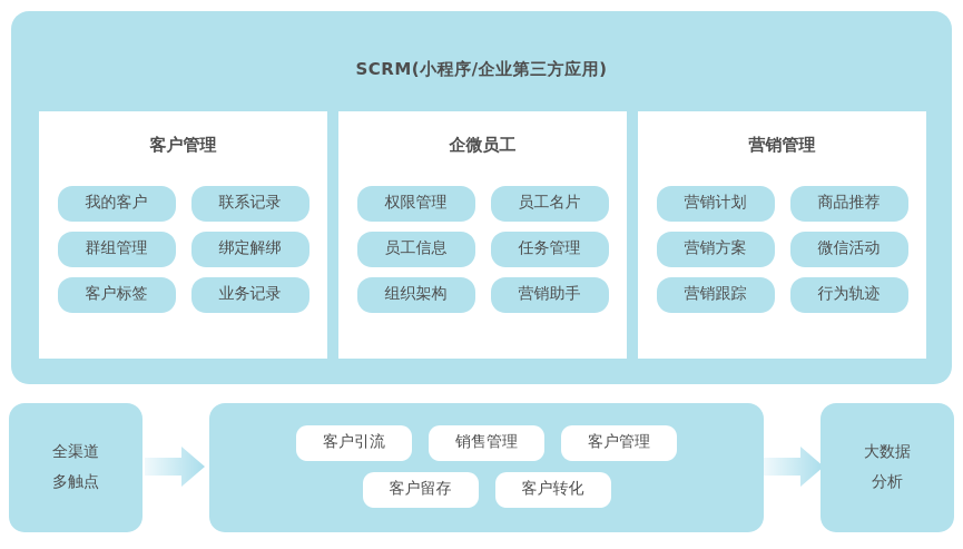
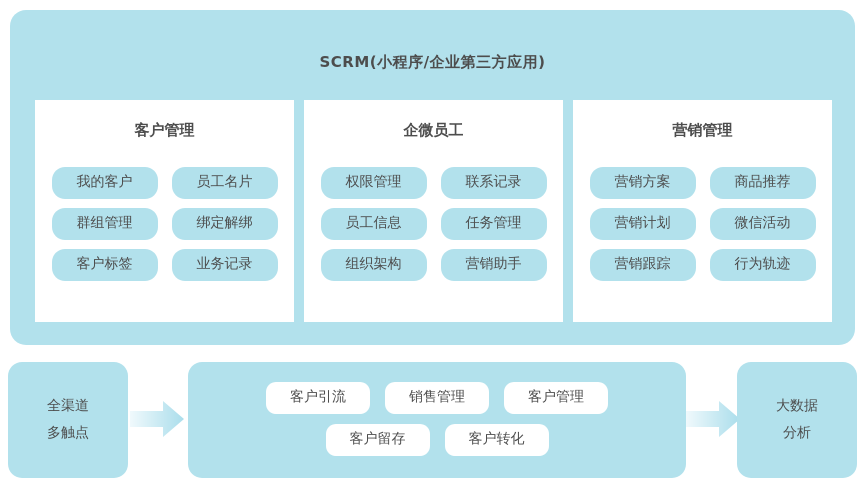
  SCRM(小程序/企业第三方应用)
  客户管理
  我的客户
- 联系记录
+ 员工名片
  群组管理
  绑定解绑
  客户标签
  业务记录
  企微员工
  权限管理
- 员工名片
+ 联系记录
  员工信息
  任务管理
  组织架构
  营销助手
  营销管理
- 营销计划
+ 营销方案
  商品推荐
- 营销方案
+ 营销计划
  微信活动
  营销跟踪
  行为轨迹
  全渠道
  多触点
  客户引流
  销售管理
  客户管理
  客户留存
  客户转化
  大数据
  分析
